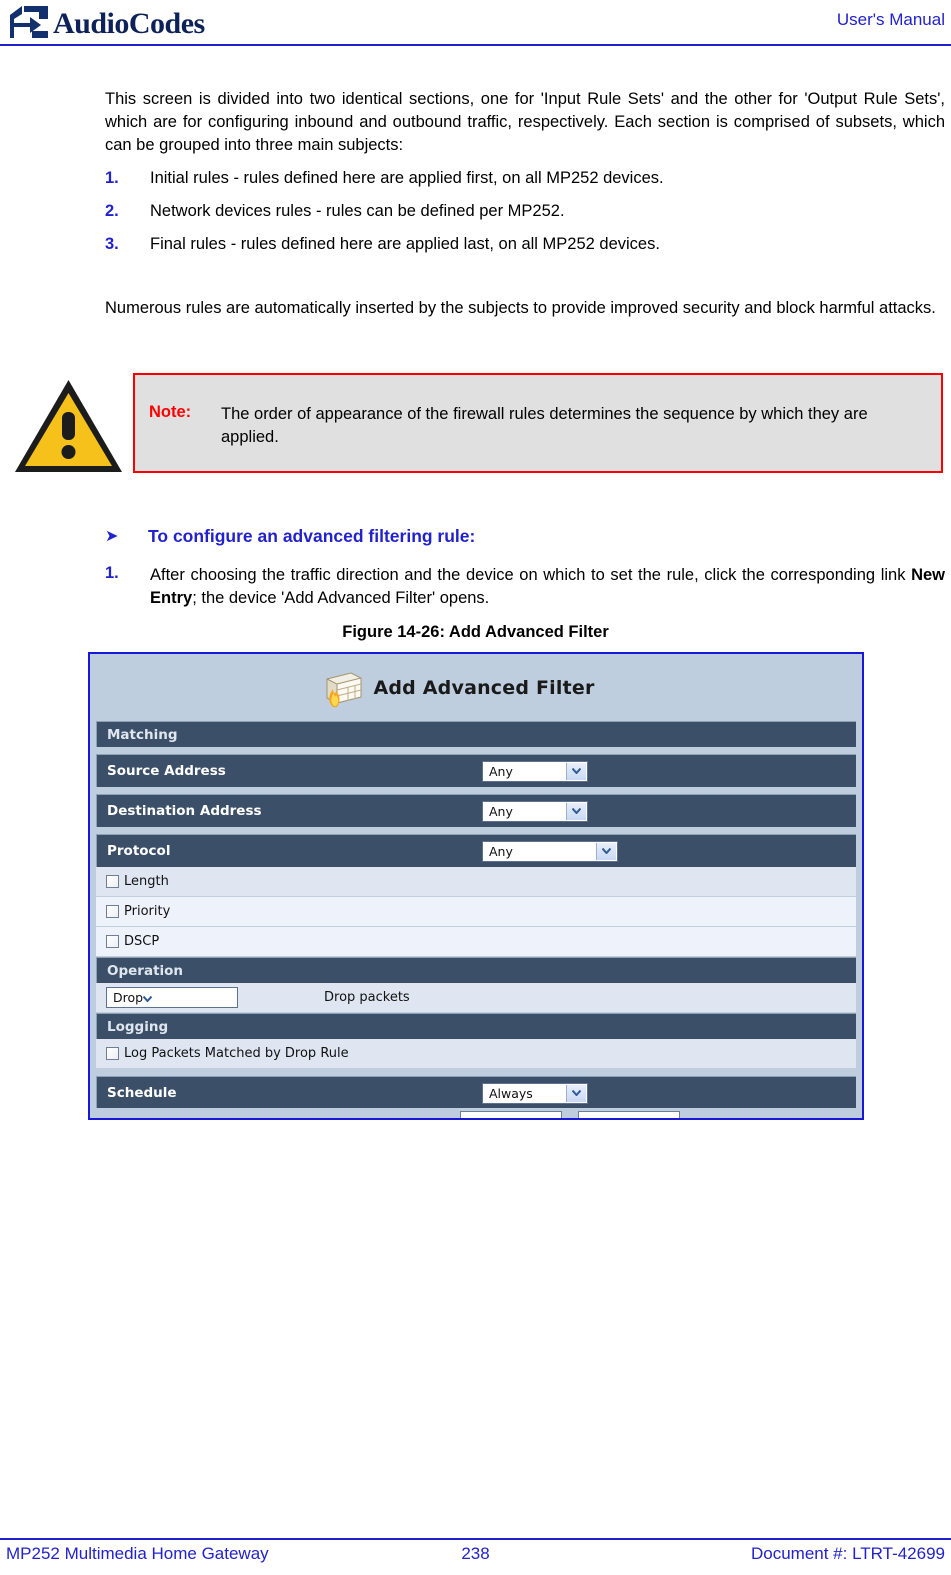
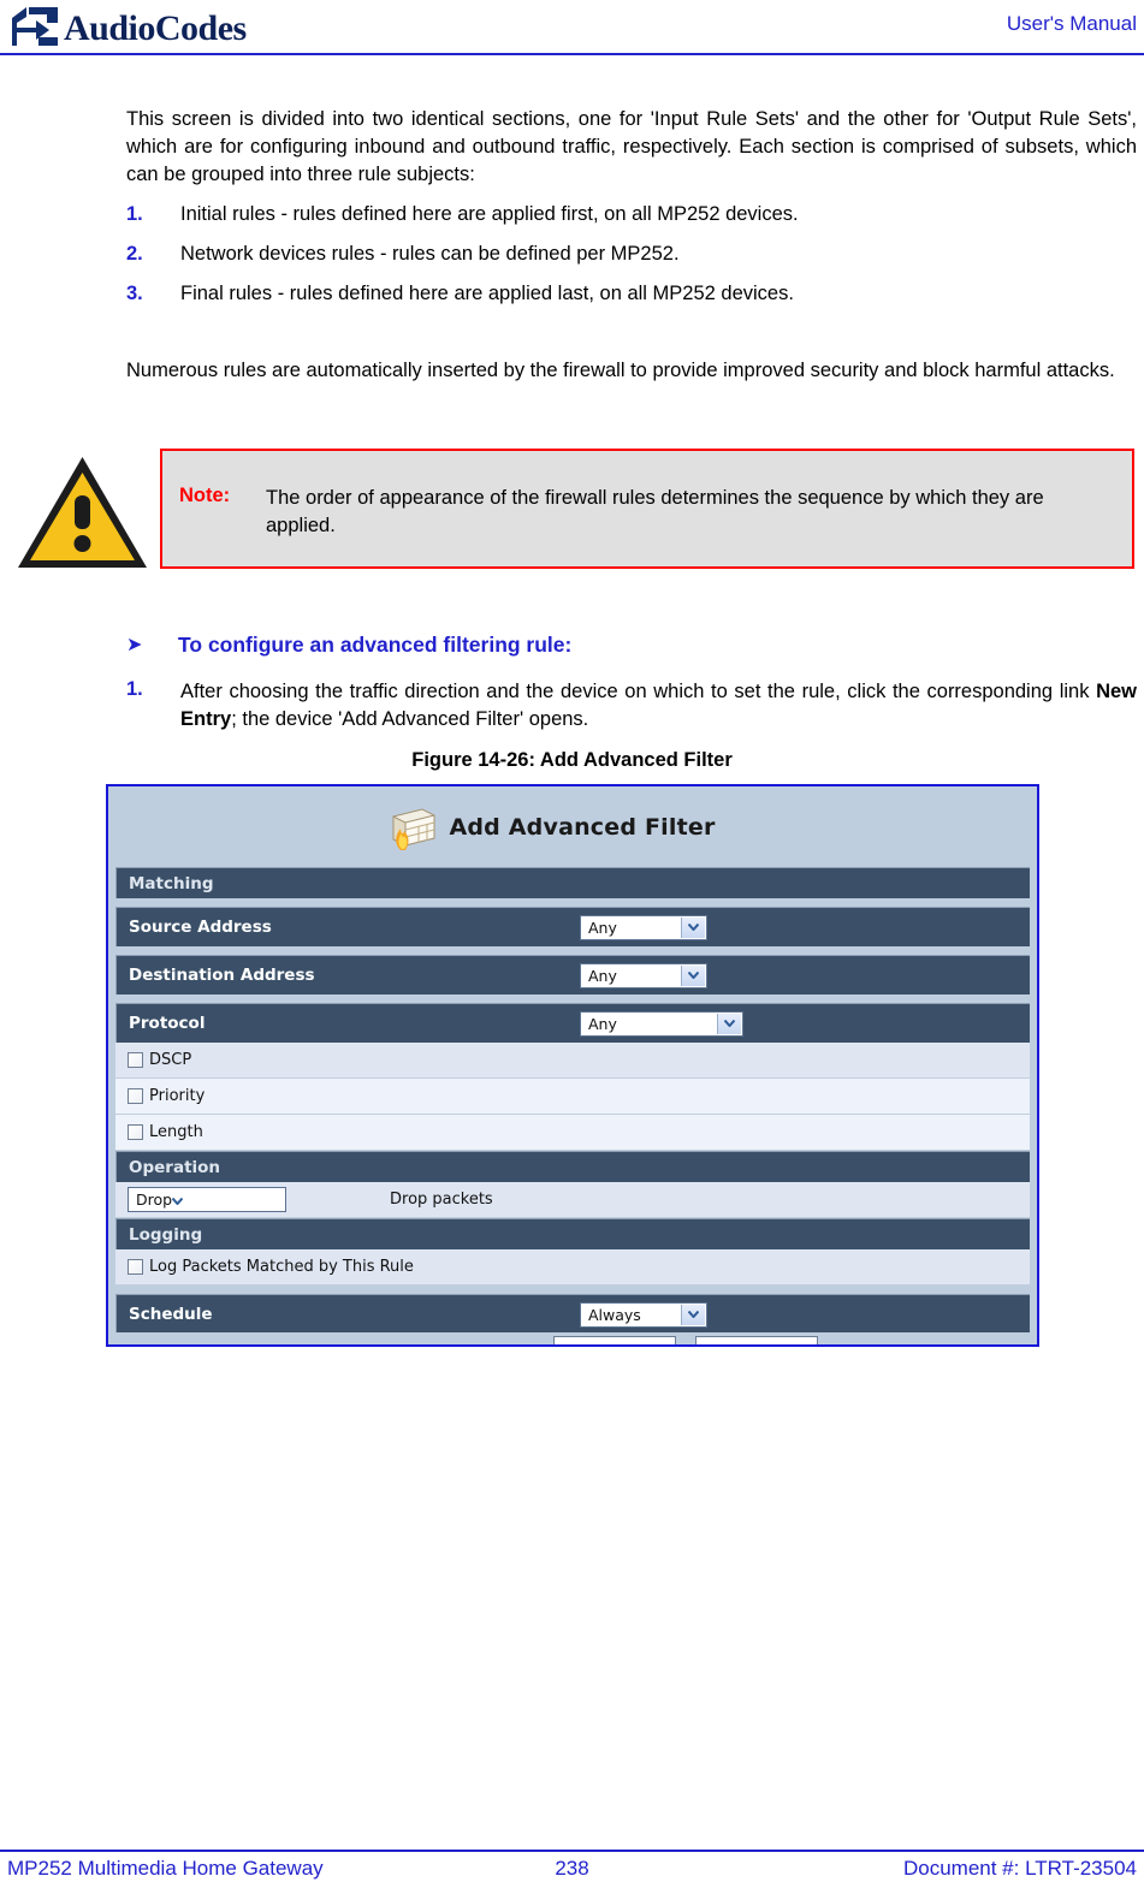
  AudioCodes
  User's Manual
- This screen is divided into two identical sections, one for 'Input Rule Sets' and the other for 'Output Rule Sets', which are for configuring inbound and outbound traffic, respectively. Each section is comprised of subsets, which can be grouped into three main subjects:
+ This screen is divided into two identical sections, one for 'Input Rule Sets' and the other for 'Output Rule Sets', which are for configuring inbound and outbound traffic, respectively. Each section is comprised of subsets, which can be grouped into three rule subjects:
  1.
  Initial rules - rules defined here are applied first, on all MP252 devices.
  2.
  Network devices rules - rules can be defined per MP252.
  3.
  Final rules - rules defined here are applied last, on all MP252 devices.
- Numerous rules are automatically inserted by the subjects to provide improved security and block harmful attacks.
+ Numerous rules are automatically inserted by the firewall to provide improved security and block harmful attacks.
  Note:
  The order of appearance of the firewall rules determines the sequence by which they are applied.
  ➤
  To configure an advanced filtering rule:
  1.
  After choosing the traffic direction and the device on which to set the rule, click the corresponding link New Entry; the device 'Add Advanced Filter' opens.
  Figure 14-26: Add Advanced Filter
  Add Advanced Filter
  Matching
  Source Address
  Any
  Destination Address
  Any
  Protocol
  Any
- Length
+ DSCP
  Priority
- DSCP
+ Length
  Operation
  Drop
  Drop packets
  Logging
- Log Packets Matched by Drop Rule
+ Log Packets Matched by This Rule
  Schedule
  Always
  MP252 Multimedia Home Gateway
  238
- Document #: LTRT-42699
+ Document #: LTRT-23504
